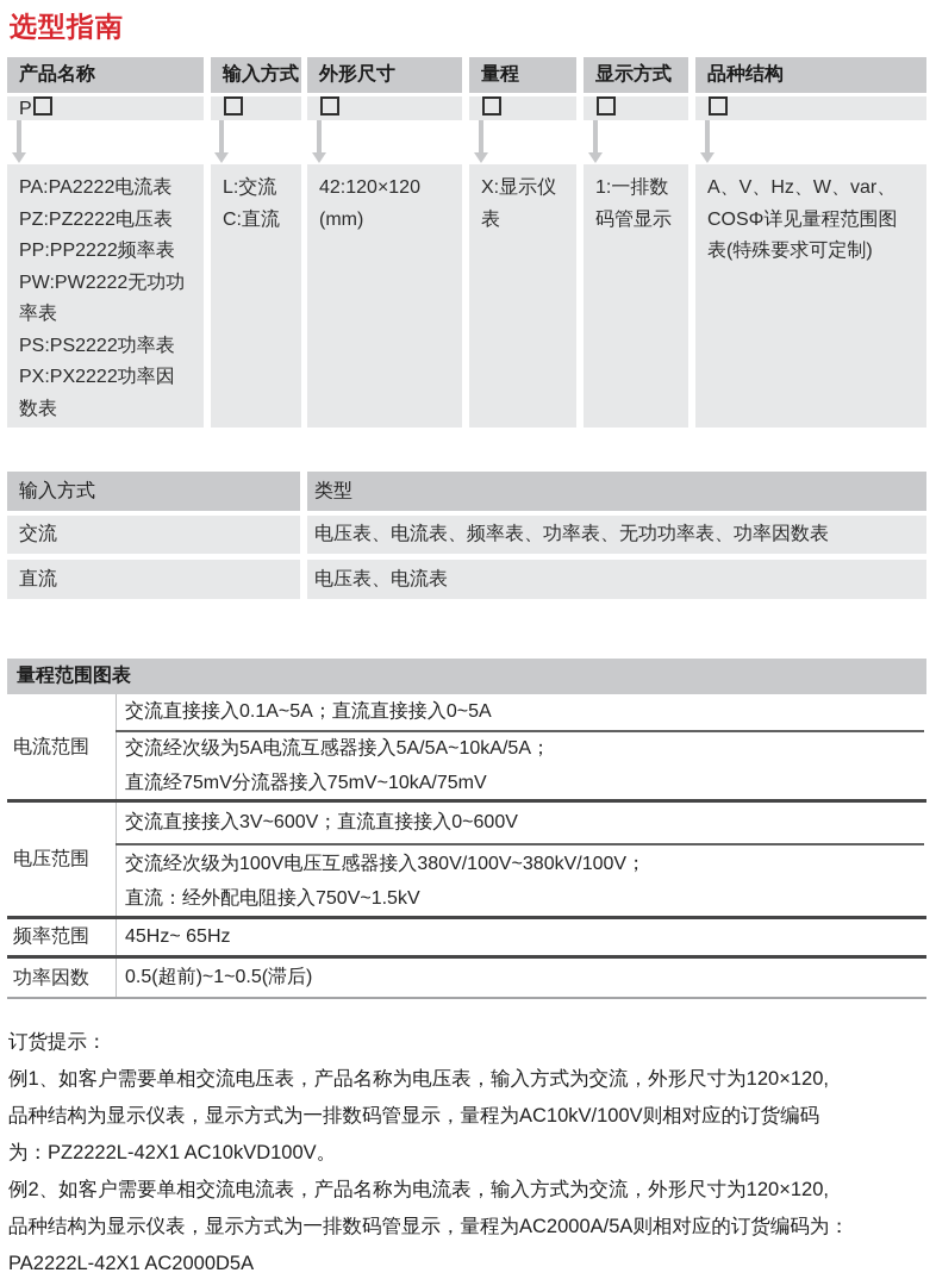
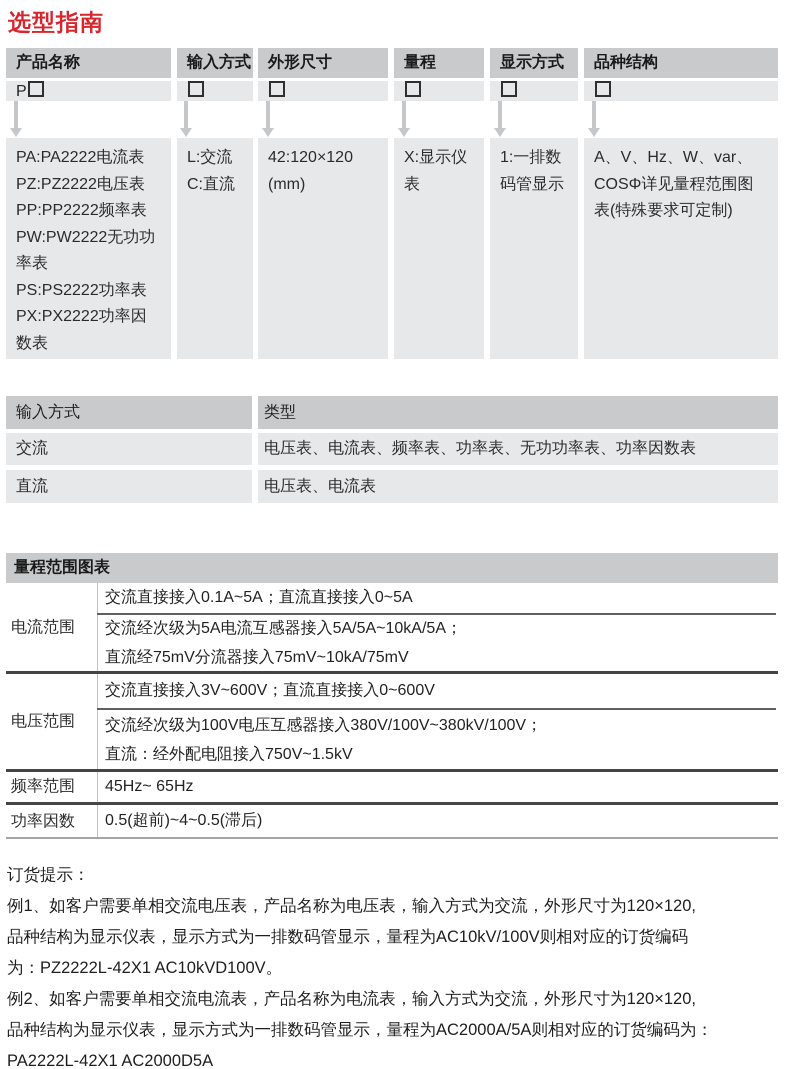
  选型指南
  产品名称
  输入方式
  外形尺寸
  量程
  显示方式
  品种结构
  P
  PA:PA2222电流表
  PZ:PZ2222电压表
  PP:PP2222频率表
  PW:PW2222无功功率表
  PS:PS2222功率表
  PX:PX2222功率因数表
  L:交流
  C:直流
  42:120×120
  (mm)
  X:显示仪表
  1:一排数码管显示
  A、V、Hz、W、var、COSΦ详见量程范围图表(特殊要求可定制)
  输入方式
  类型
  交流
  电压表、电流表、频率表、功率表、无功功率表、功率因数表
  直流
  电压表、电流表
  量程范围图表
  电流范围
  交流直接接入0.1A~5A；直流直接接入0~5A
  交流经次级为5A电流互感器接入5A/5A~10kA/5A；
  直流经75mV分流器接入75mV~10kA/75mV
  电压范围
  交流直接接入3V~600V；直流直接接入0~600V
  交流经次级为100V电压互感器接入380V/100V~380kV/100V；
  直流：经外配电阻接入750V~1.5kV
  频率范围
  45Hz~ 65Hz
  功率因数
- 0.5(超前)~1~0.5(滞后)
+ 0.5(超前)~4~0.5(滞后)
  订货提示：
  例1、如客户需要单相交流电压表，产品名称为电压表，输入方式为交流，外形尺寸为120×120,
  品种结构为显示仪表，显示方式为一排数码管显示，量程为AC10kV/100V则相对应的订货编码
  为：PZ2222L-42X1 AC10kVD100V。
  例2、如客户需要单相交流电流表，产品名称为电流表，输入方式为交流，外形尺寸为120×120,
  品种结构为显示仪表，显示方式为一排数码管显示，量程为AC2000A/5A则相对应的订货编码为：
  PA2222L-42X1 AC2000D5A
